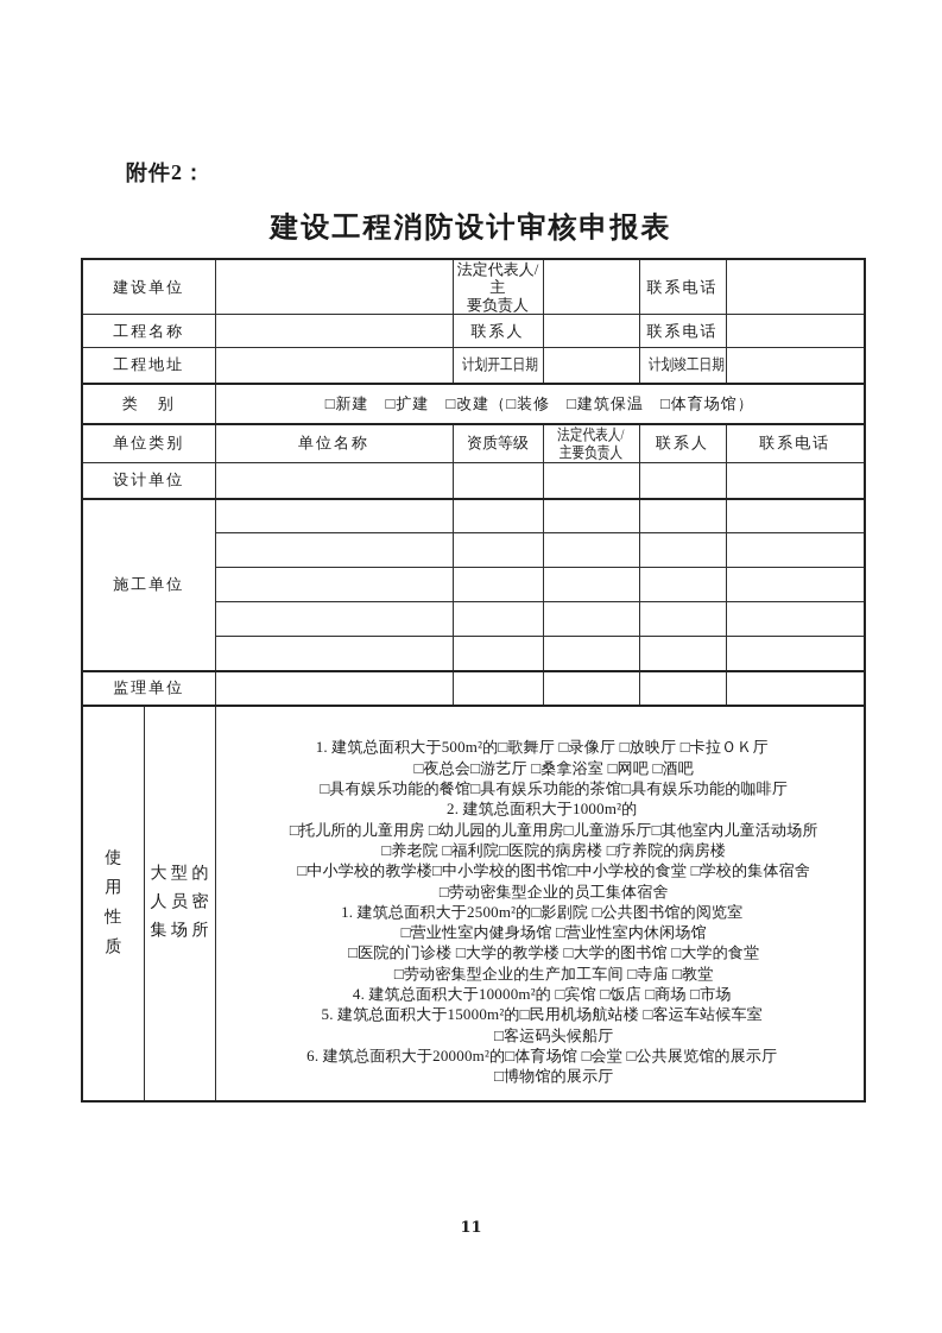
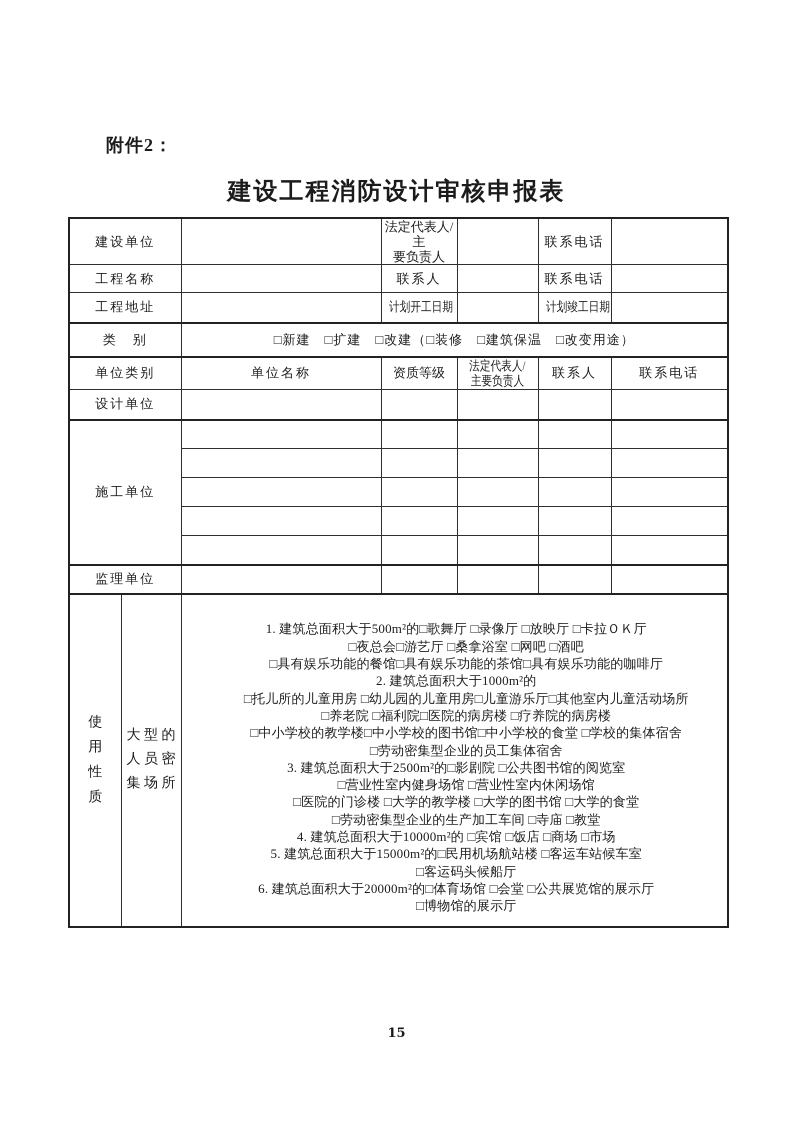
  附件2：
  建设工程消防设计审核申报表
  建设单位		法定代表人/主 要负责人		联系电话
  工程名称		联系人		联系电话
  工程地址		计划开工日期		计划竣工日期
- 类 别	□新建 □扩建 □改建（□装修 □建筑保温 □体育场馆）
+ 类 别	□新建 □扩建 □改建（□装修 □建筑保温 □改变用途）
  单位类别	单位名称	资质等级	法定代表人/ 主要负责人	联系人	联系电话
  设计单位
  施工单位
  监理单位
- 使 用 性 质	大 型 的 人 员 密 集 场 所	1. 建筑总面积大于500m²的□歌舞厅 □录像厅 □放映厅 □卡拉ＯＫ厅 □夜总会□游艺厅 □桑拿浴室 □网吧 □酒吧 □具有娱乐功能的餐馆□具有娱乐功能的茶馆□具有娱乐功能的咖啡厅 2. 建筑总面积大于1000m²的 □托儿所的儿童用房 □幼儿园的儿童用房□儿童游乐厅□其他室内儿童活动场所 □养老院 □福利院□医院的病房楼 □疗养院的病房楼 □中小学校的教学楼□中小学校的图书馆□中小学校的食堂 □学校的集体宿舍 □劳动密集型企业的员工集体宿舍 1. 建筑总面积大于2500m²的□影剧院 □公共图书馆的阅览室 □营业性室内健身场馆 □营业性室内休闲场馆 □医院的门诊楼 □大学的教学楼 □大学的图书馆 □大学的食堂 □劳动密集型企业的生产加工车间 □寺庙 □教堂 4. 建筑总面积大于10000m²的 □宾馆 □饭店 □商场 □市场 5. 建筑总面积大于15000m²的□民用机场航站楼 □客运车站候车室 □客运码头候船厅 6. 建筑总面积大于20000m²的□体育场馆 □会堂 □公共展览馆的展示厅 □博物馆的展示厅
+ 使 用 性 质	大 型 的 人 员 密 集 场 所	1. 建筑总面积大于500m²的□歌舞厅 □录像厅 □放映厅 □卡拉ＯＫ厅 □夜总会□游艺厅 □桑拿浴室 □网吧 □酒吧 □具有娱乐功能的餐馆□具有娱乐功能的茶馆□具有娱乐功能的咖啡厅 2. 建筑总面积大于1000m²的 □托儿所的儿童用房 □幼儿园的儿童用房□儿童游乐厅□其他室内儿童活动场所 □养老院 □福利院□医院的病房楼 □疗养院的病房楼 □中小学校的教学楼□中小学校的图书馆□中小学校的食堂 □学校的集体宿舍 □劳动密集型企业的员工集体宿舍 3. 建筑总面积大于2500m²的□影剧院 □公共图书馆的阅览室 □营业性室内健身场馆 □营业性室内休闲场馆 □医院的门诊楼 □大学的教学楼 □大学的图书馆 □大学的食堂 □劳动密集型企业的生产加工车间 □寺庙 □教堂 4. 建筑总面积大于10000m²的 □宾馆 □饭店 □商场 □市场 5. 建筑总面积大于15000m²的□民用机场航站楼 □客运车站候车室 □客运码头候船厅 6. 建筑总面积大于20000m²的□体育场馆 □会堂 □公共展览馆的展示厅 □博物馆的展示厅
- 11
+ 15
